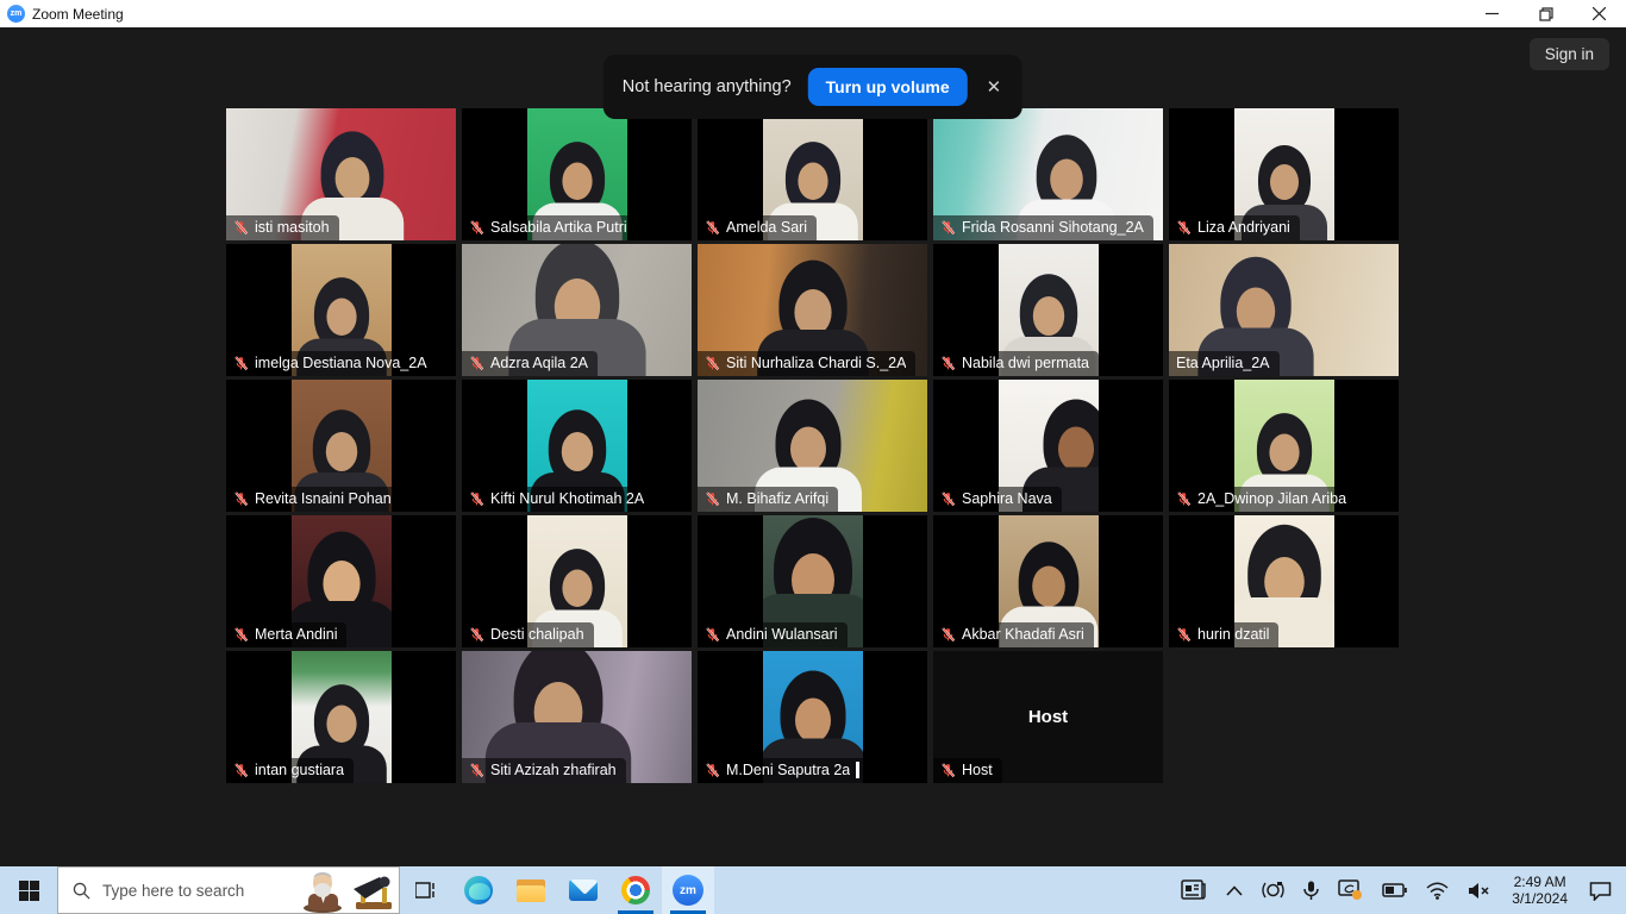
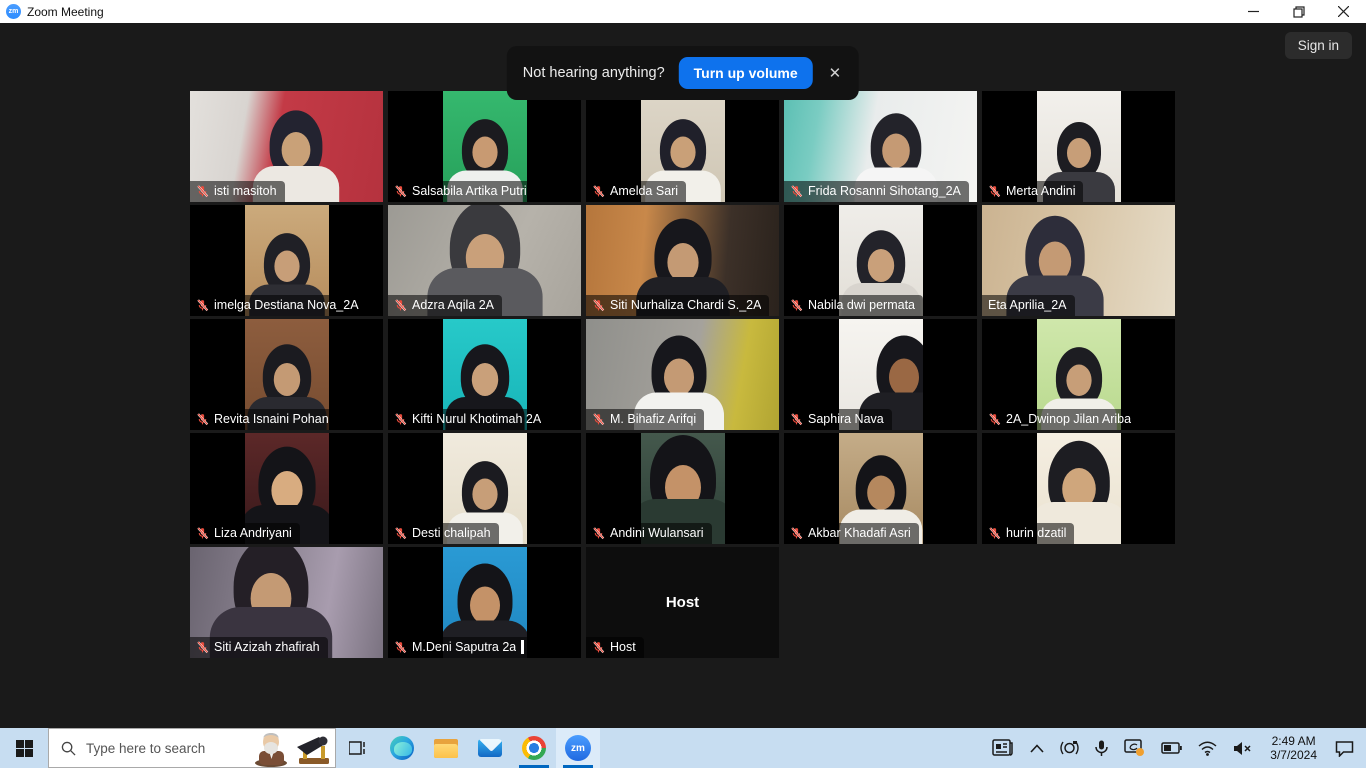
  Zoom Meeting
  Sign in
  Not hearing anything?
  Turn up volume
  ✕
  isti masitoh
  Salsabila Artika Putri
  Amelda Sari
  Frida Rosanni Sihotang_2A
- Liza Andriyani
+ Merta Andini
  imelga Destiana Nova_2A
  Adzra Aqila 2A
  Siti Nurhaliza Chardi S._2A
  Nabila dwi permata
  Eta Aprilia_2A
  Revita Isnaini Pohan
  Kifti Nurul Khotimah 2A
  M. Bihafiz Arifqi
  Saphira Nava
  2A_Dwinop Jilan Ariba
- Merta Andini
+ Liza Andriyani
  Desti chalipah
  Andini Wulansari
  Akbar Khadafi Asri
  hurin dzatil
- intan gustiara
  Siti Azizah zhafirah
  M.Deni Saputra 2a
  Host
  Host
  Type here to search
  zm
  2:49 AM
- 3/1/2024
+ 3/7/2024
